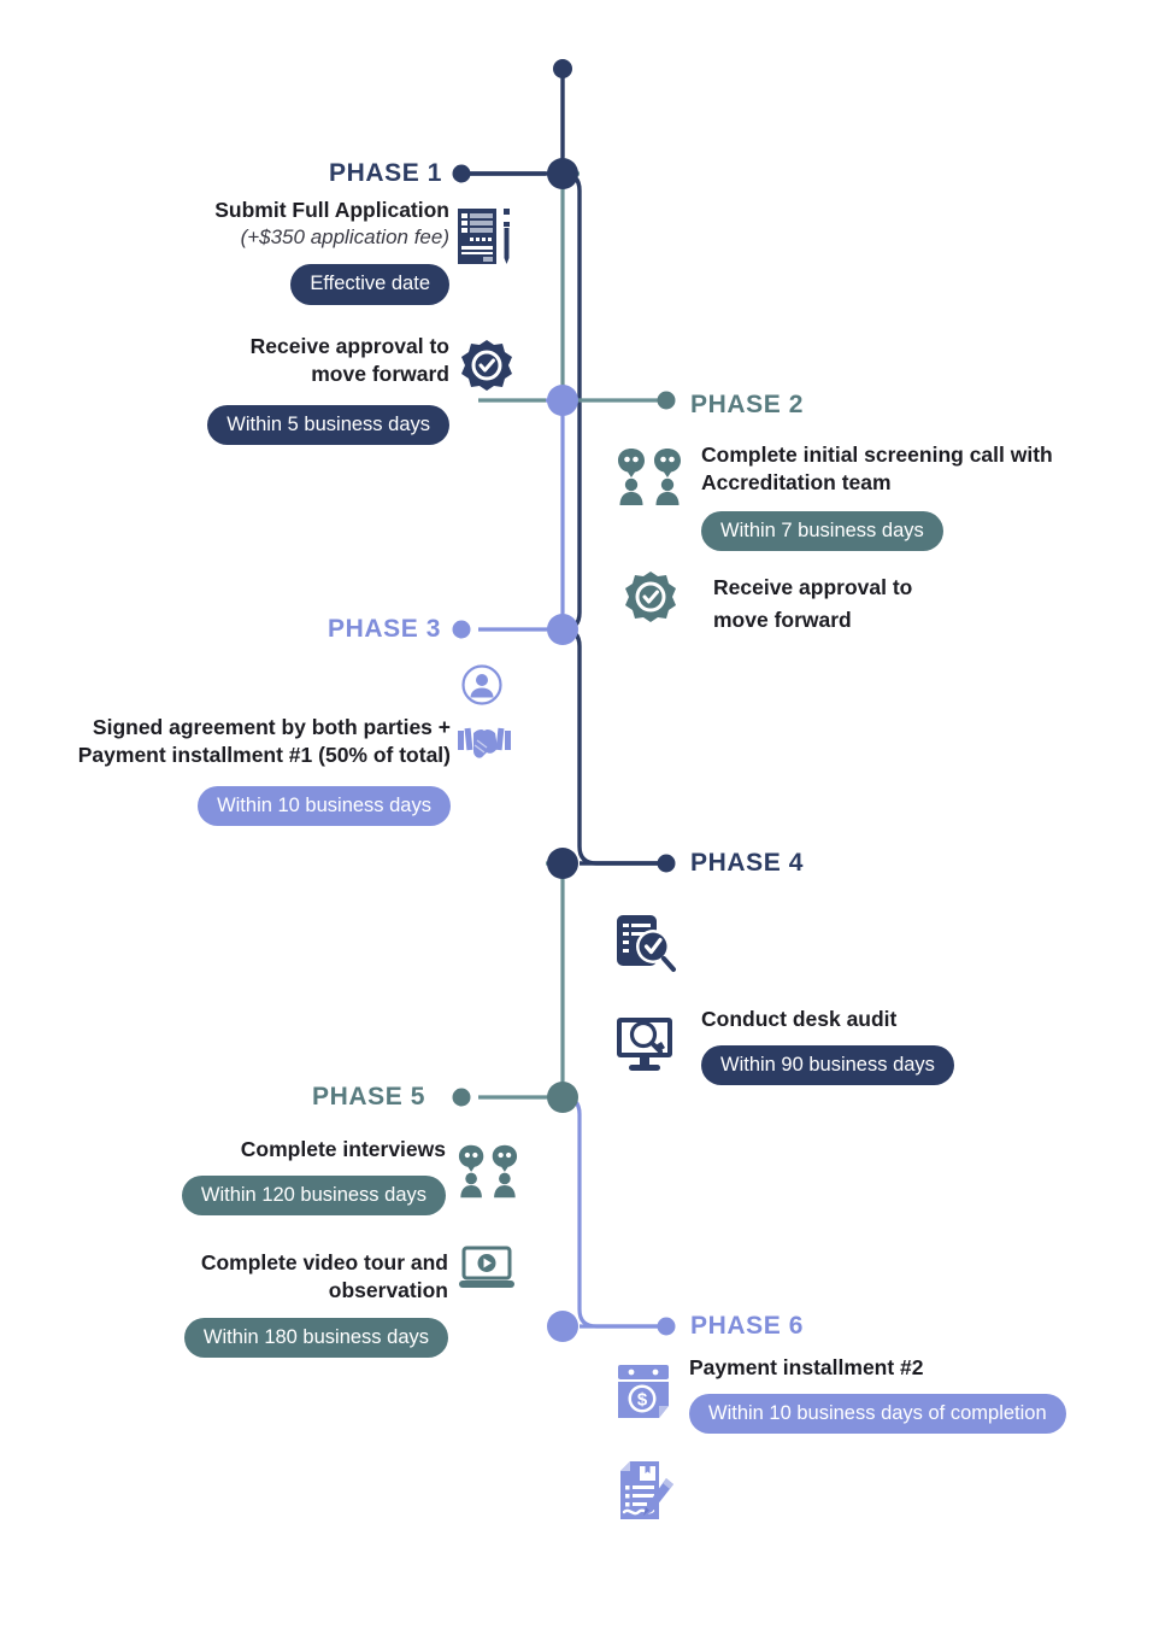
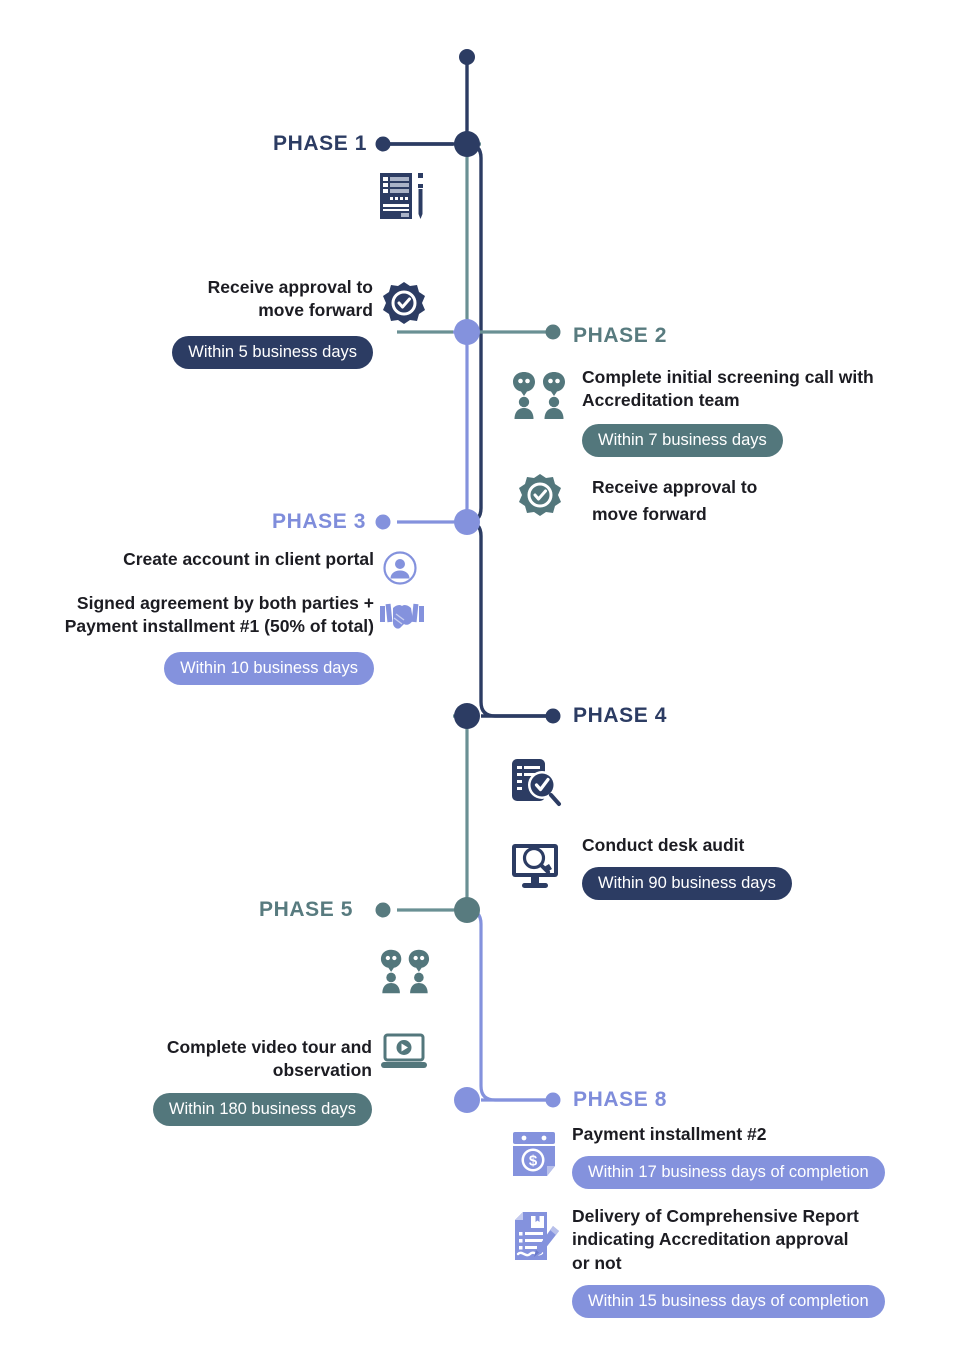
  PHASE 1
- Submit Full Application
- (+$350 application fee)
- Effective date
  Receive approval to
  move forward
  Within 5 business days
  PHASE 2
  Complete initial screening call with
  Accreditation team
  Within 7 business days
  Receive approval to
  move forward
  PHASE 3
+ Create account in client portal
  Signed agreement by both parties +
  Payment installment #1 (50% of total)
  Within 10 business days
  PHASE 4
  Conduct desk audit
  Within 90 business days
  PHASE 5
- Complete interviews
- Within 120 business days
  Complete video tour and
  observation
  Within 180 business days
- PHASE 6
+ PHASE 8
  Payment installment #2
- Within 10 business days of completion
+ Within 17 business days of completion
  $
+ Delivery of Comprehensive Report
+ indicating Accreditation approval
+ or not
+ Within 15 business days of completion
